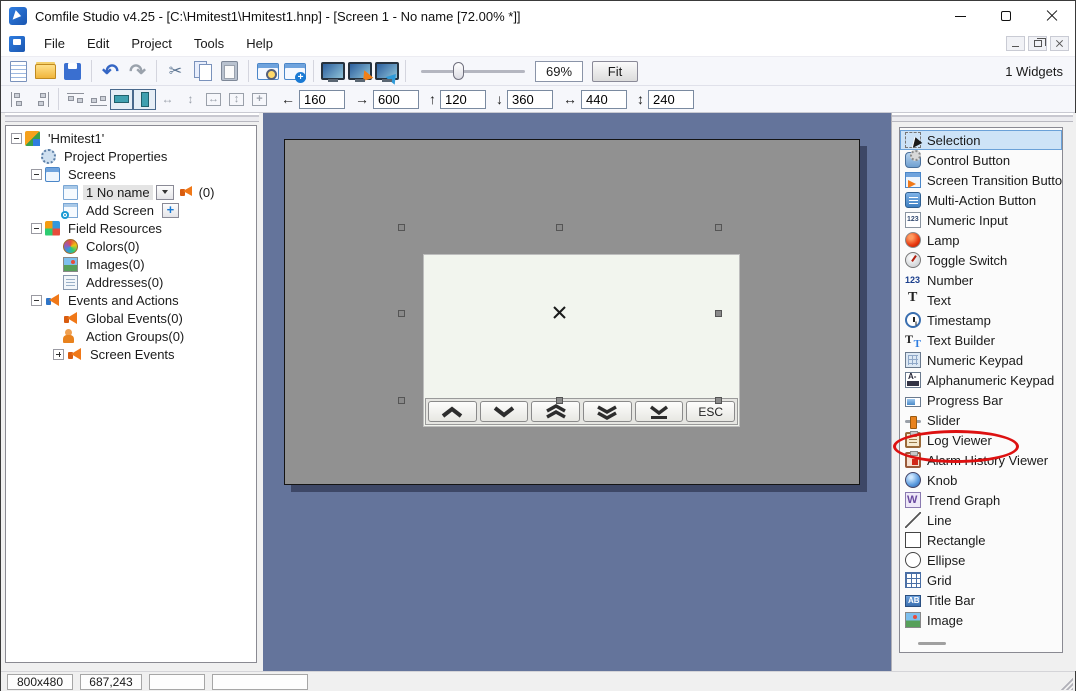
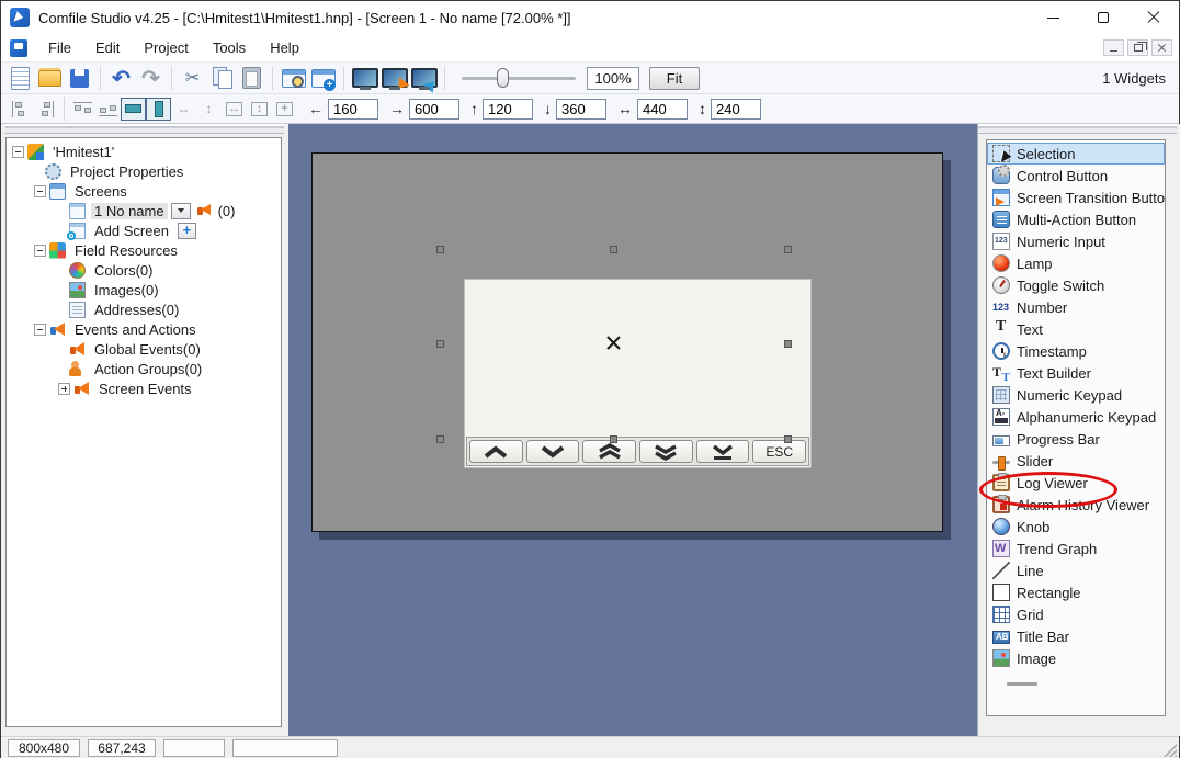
  Comfile Studio v4.25 - [C:\Hmitest1\Hmitest1.hnp] - [Screen 1 - No name [72.00% *]]
  File
  Edit
  Project
  Tools
  Help
  ↶
  ↷
  ✂
- 69%
+ 100%
  Fit
  1 Widgets
  ←
  160
  →
  600
  ↑
  120
  ↓
  360
  ↔
  440
  ↕
  240
  'Hmitest1'
  Project Properties
  Screens
  1 No name
  (0)
  Add Screen
  +
  Field Resources
  Colors(0)
  Images(0)
  Addresses(0)
  Events and Actions
  Global Events(0)
  Action Groups(0)
  Screen Events
  ESC
  Selection
  Control Button
  Screen Transition Butto
  Multi-Action Button
  Numeric Input
  Lamp
  Toggle Switch
  Number
  Text
  Timestamp
  Text Builder
  Numeric Keypad
  Alphanumeric Keypad
  Progress Bar
  Slider
  Log Viewer
  Alarm History Viewer
  Knob
  Trend Graph
  Line
  Rectangle
- Ellipse
  Grid
  Title Bar
  Image
  800x480
  687,243
